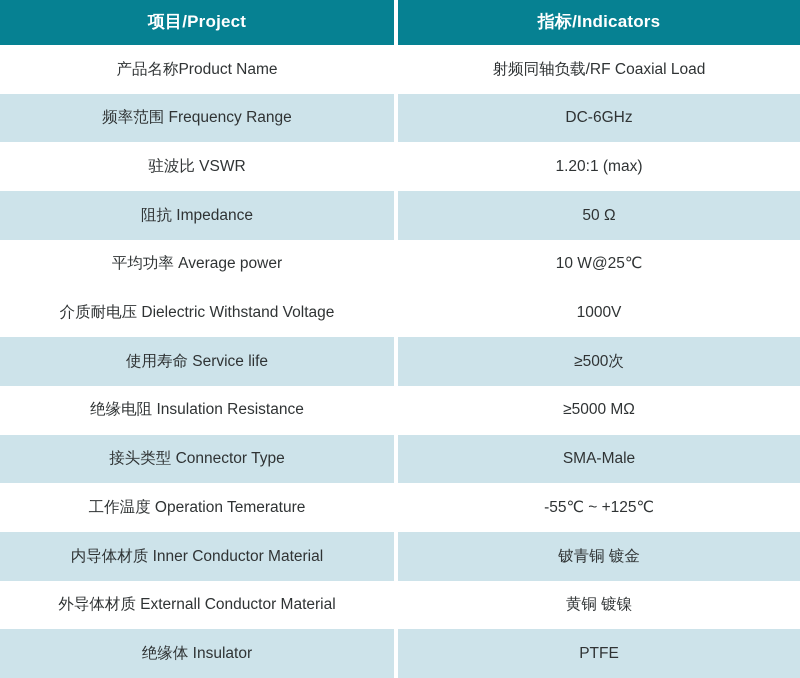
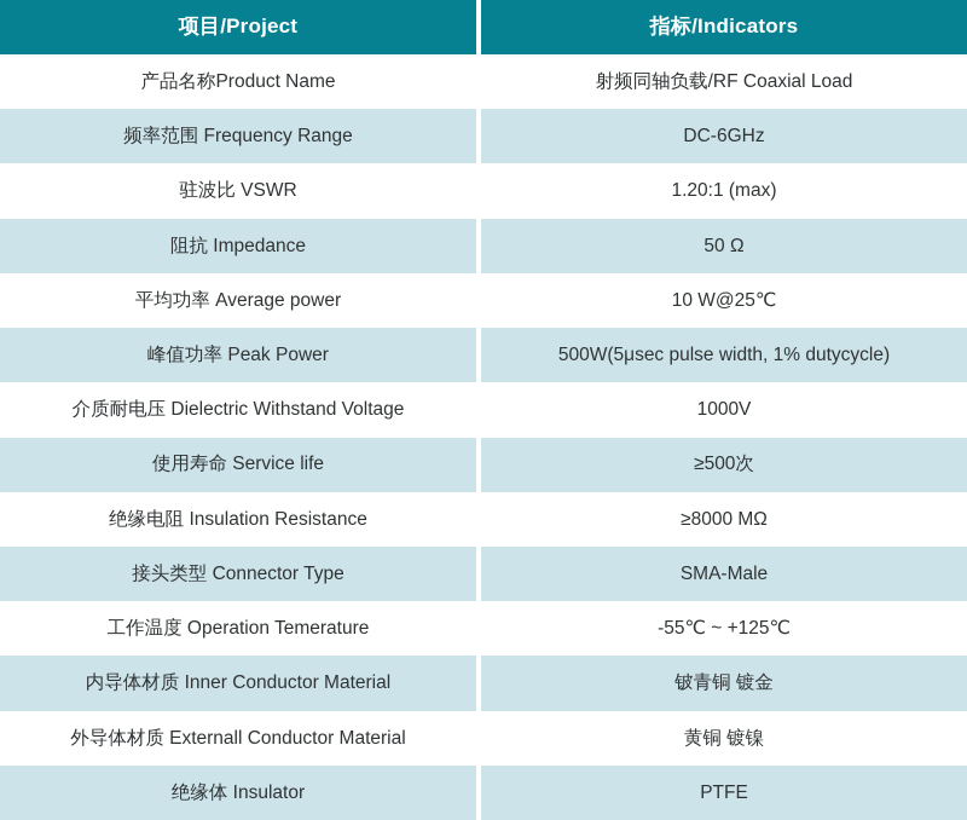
  项目/Project
  指标/Indicators
  产品名称Product Name
  射频同轴负载/RF Coaxial Load
  频率范围 Frequency Range
  DC-6GHz
  驻波比 VSWR
  1.20:1 (max)
  阻抗 Impedance
  50 Ω
  平均功率 Average power
  10 W@25℃
+ 峰值功率 Peak Power
+ 500W(5μsec pulse width, 1% dutycycle)
  介质耐电压 Dielectric Withstand Voltage
  1000V
  使用寿命 Service life
  ≥500次
  绝缘电阻 Insulation Resistance
- ≥5000 MΩ
+ ≥8000 MΩ
  接头类型 Connector Type
  SMA-Male
  工作温度 Operation Temerature
  -55℃ ~ +125℃
  内导体材质 Inner Conductor Material
  铍青铜 镀金
  外导体材质 Externall Conductor Material
  黄铜 镀镍
  绝缘体 Insulator
  PTFE
